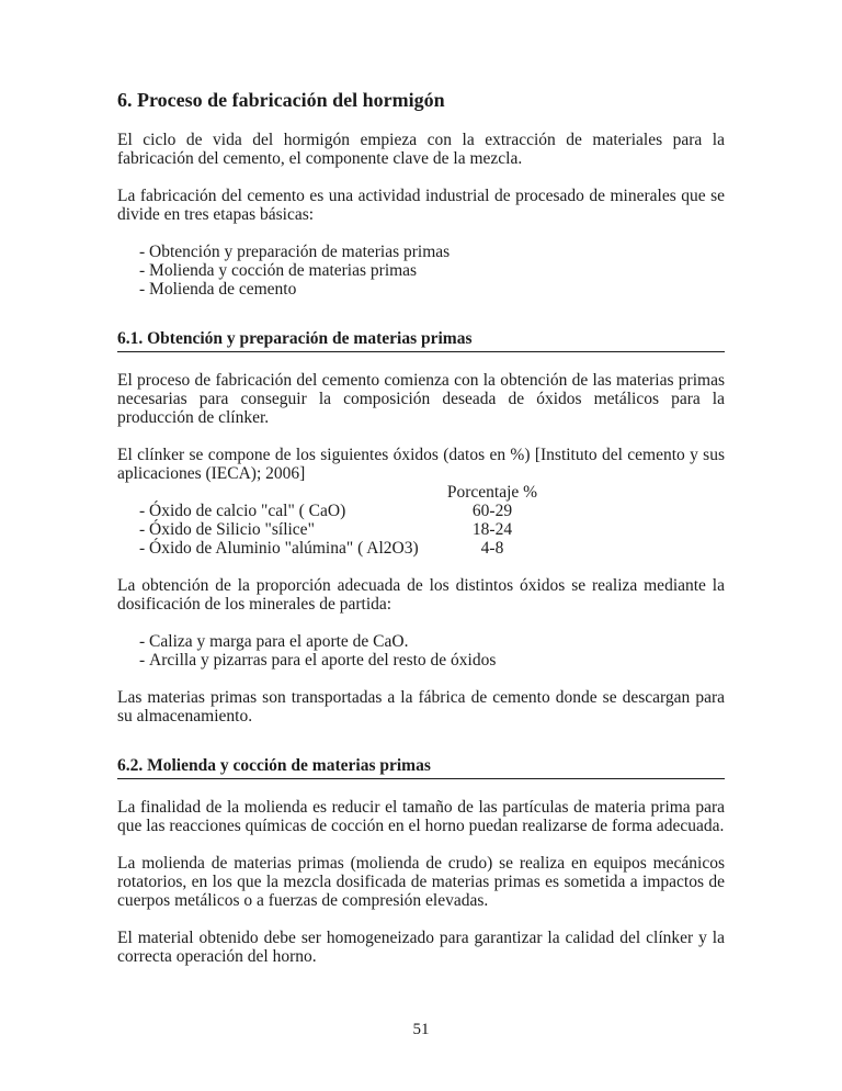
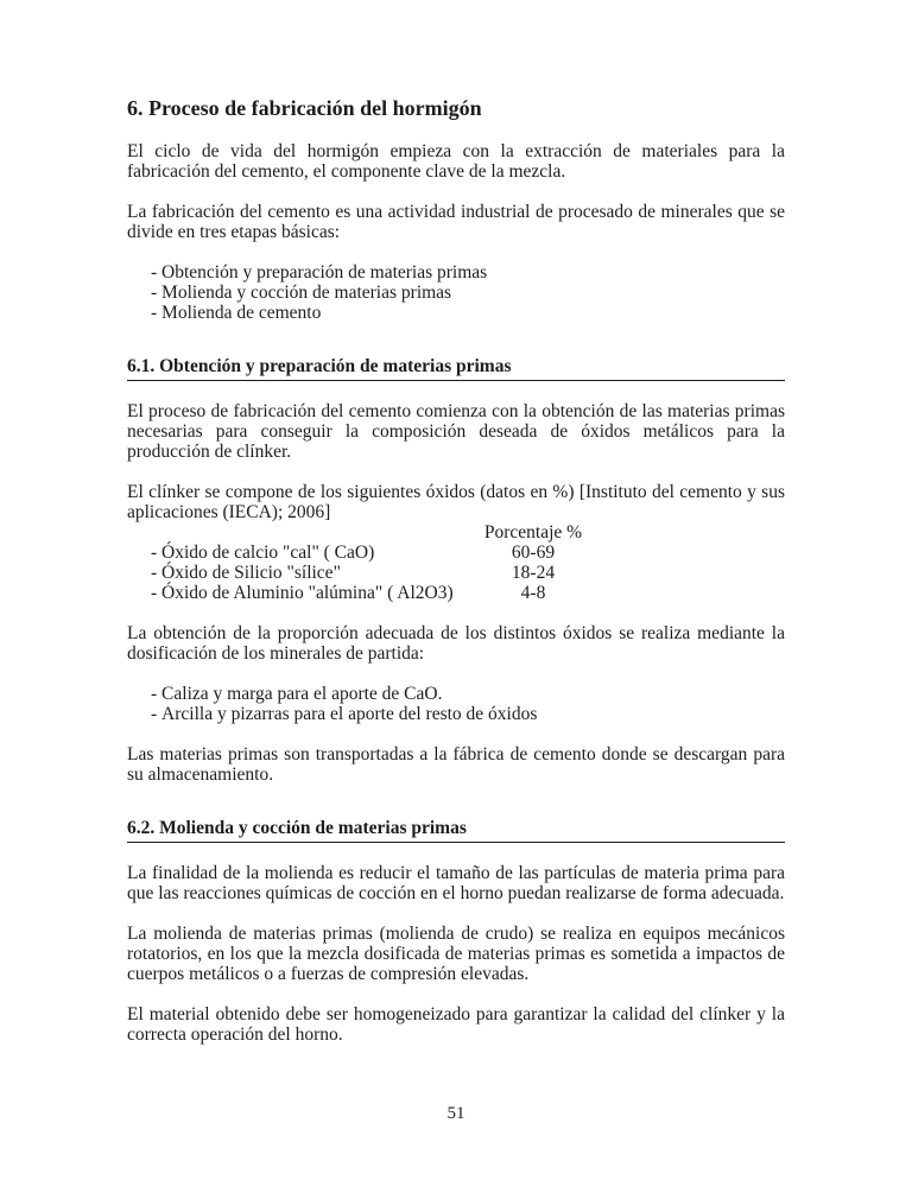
  6. Proceso de fabricación del hormigón
  El ciclo de vida del hormigón empieza con la extracción de materiales para la fabricación del cemento, el componente clave de la mezcla.
  La fabricación del cemento es una actividad industrial de procesado de minerales que se divide en tres etapas básicas:
  Obtención y preparación de materias primas
  Molienda y cocción de materias primas
  Molienda de cemento
  6.1. Obtención y preparación de materias primas
  El proceso de fabricación del cemento comienza con la obtención de las materias primas necesarias para conseguir la composición deseada de óxidos metálicos para la producción de clínker.
  El clínker se compone de los siguientes óxidos (datos en %) [Instituto del cemento y sus aplicaciones (IECA); 2006]
  Porcentaje %
  Óxido de calcio "cal" ( CaO)
- 60-29
+ 60-69
  Óxido de Silicio "sílice"
  18-24
  Óxido de Aluminio "alúmina" ( Al2O3)
  4-8
  La obtención de la proporción adecuada de los distintos óxidos se realiza mediante la dosificación de los minerales de partida:
  Caliza y marga para el aporte de CaO.
  Arcilla y pizarras para el aporte del resto de óxidos
  Las materias primas son transportadas a la fábrica de cemento donde se descargan para su almacenamiento.
  6.2. Molienda y cocción de materias primas
  La finalidad de la molienda es reducir el tamaño de las partículas de materia prima para que las reacciones químicas de cocción en el horno puedan realizarse de forma adecuada.
  La molienda de materias primas (molienda de crudo) se realiza en equipos mecánicos rotatorios, en los que la mezcla dosificada de materias primas es sometida a impactos de cuerpos metálicos o a fuerzas de compresión elevadas.
  El material obtenido debe ser homogeneizado para garantizar la calidad del clínker y la correcta operación del horno.
  51
